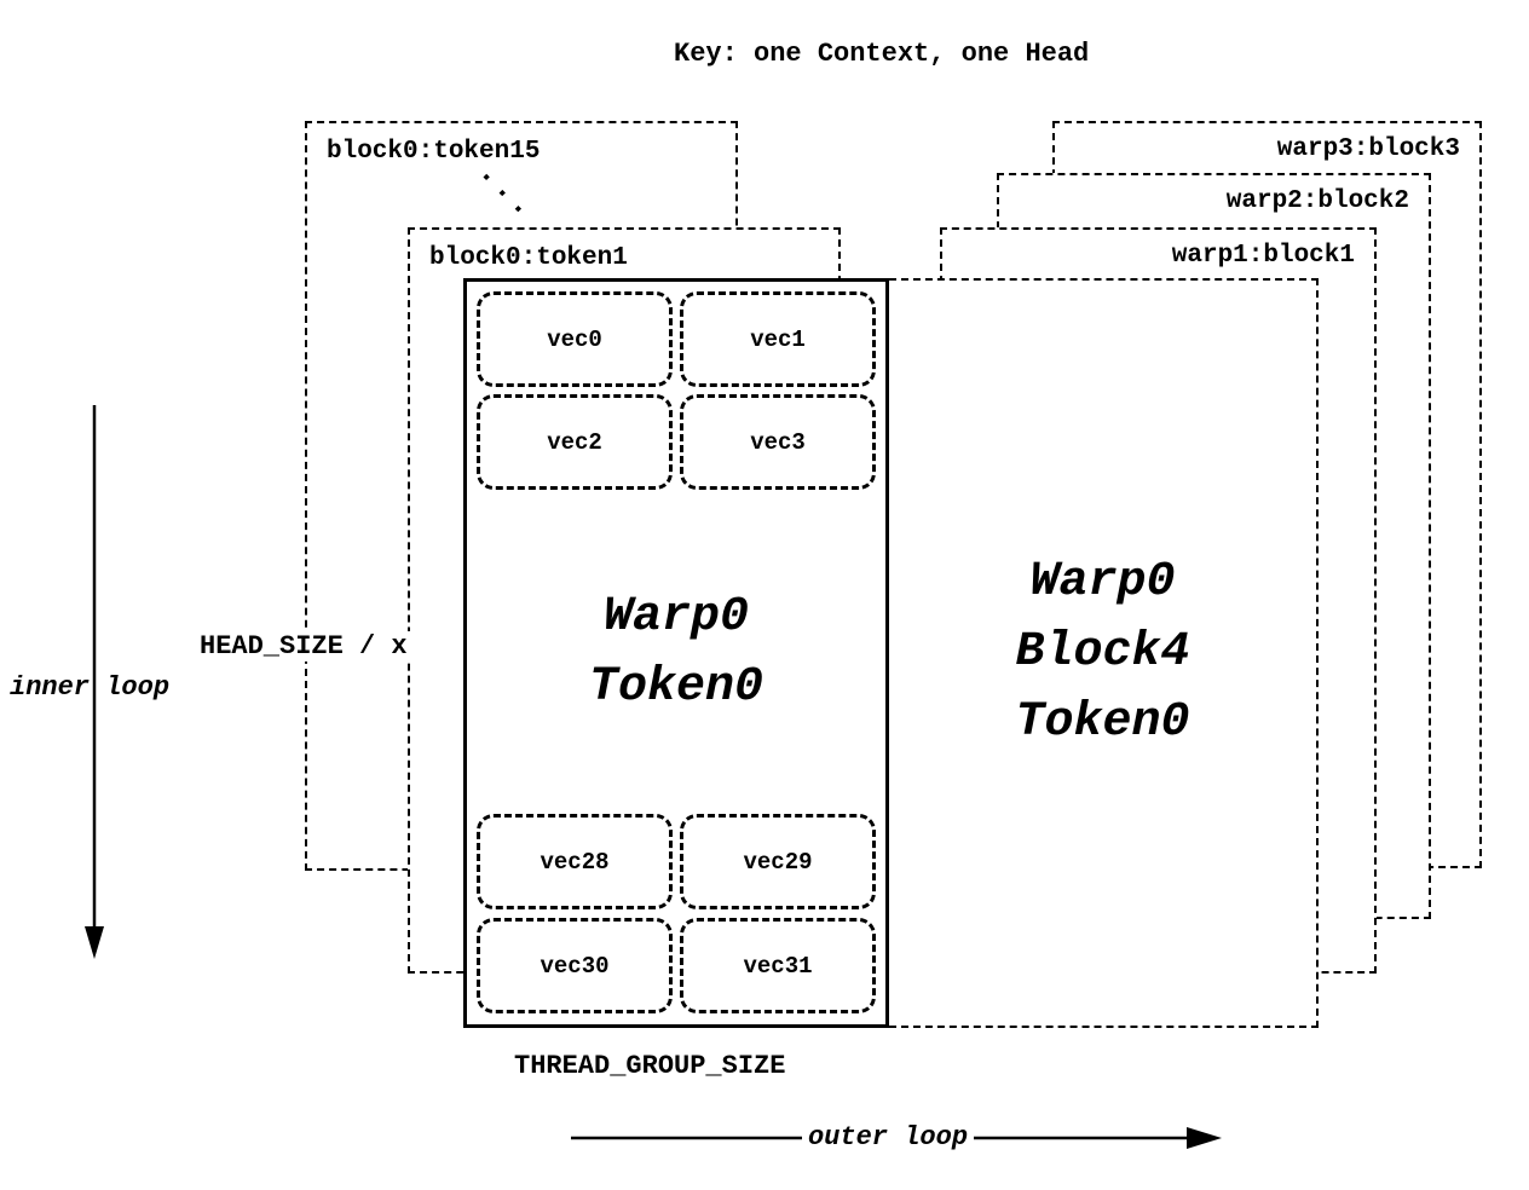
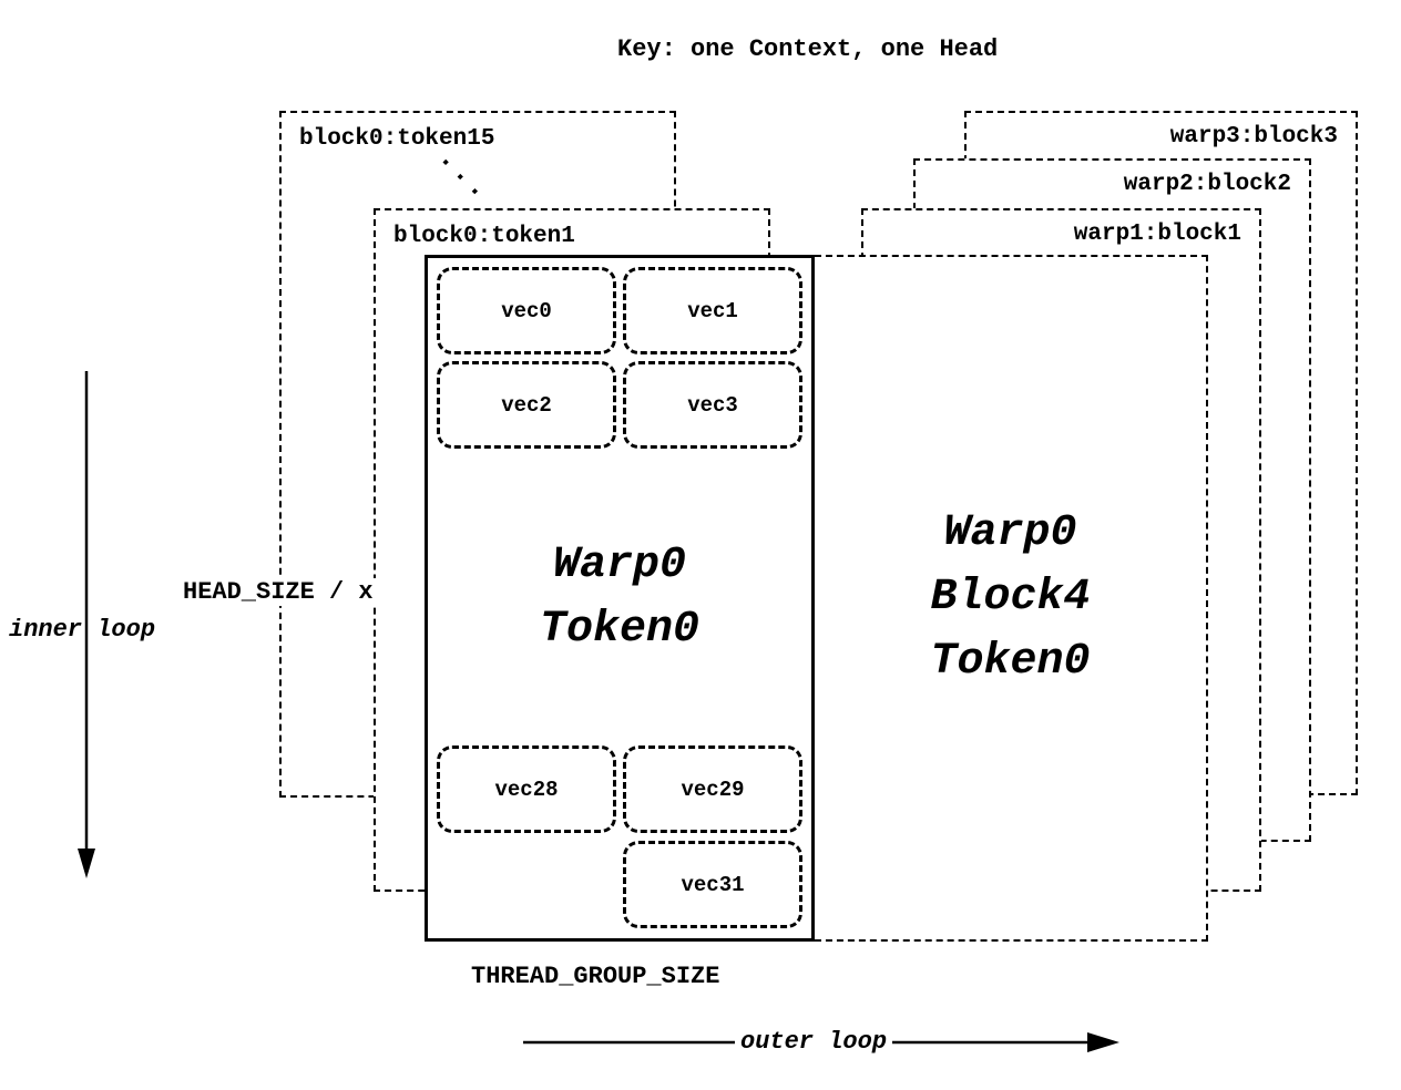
  Key: one Context, one Head
  warp3:block3
  warp2:block2
  warp1:block1
  block0:token15
  block0:token1
  Warp0
  Block4
  Token0
  vec0
  vec1
  vec2
  vec3
  Warp0
  Token0
  vec28
  vec29
- vec30
  vec31
  HEAD_SIZE / x
  inner loop
  THREAD_GROUP_SIZE
  outer loop
